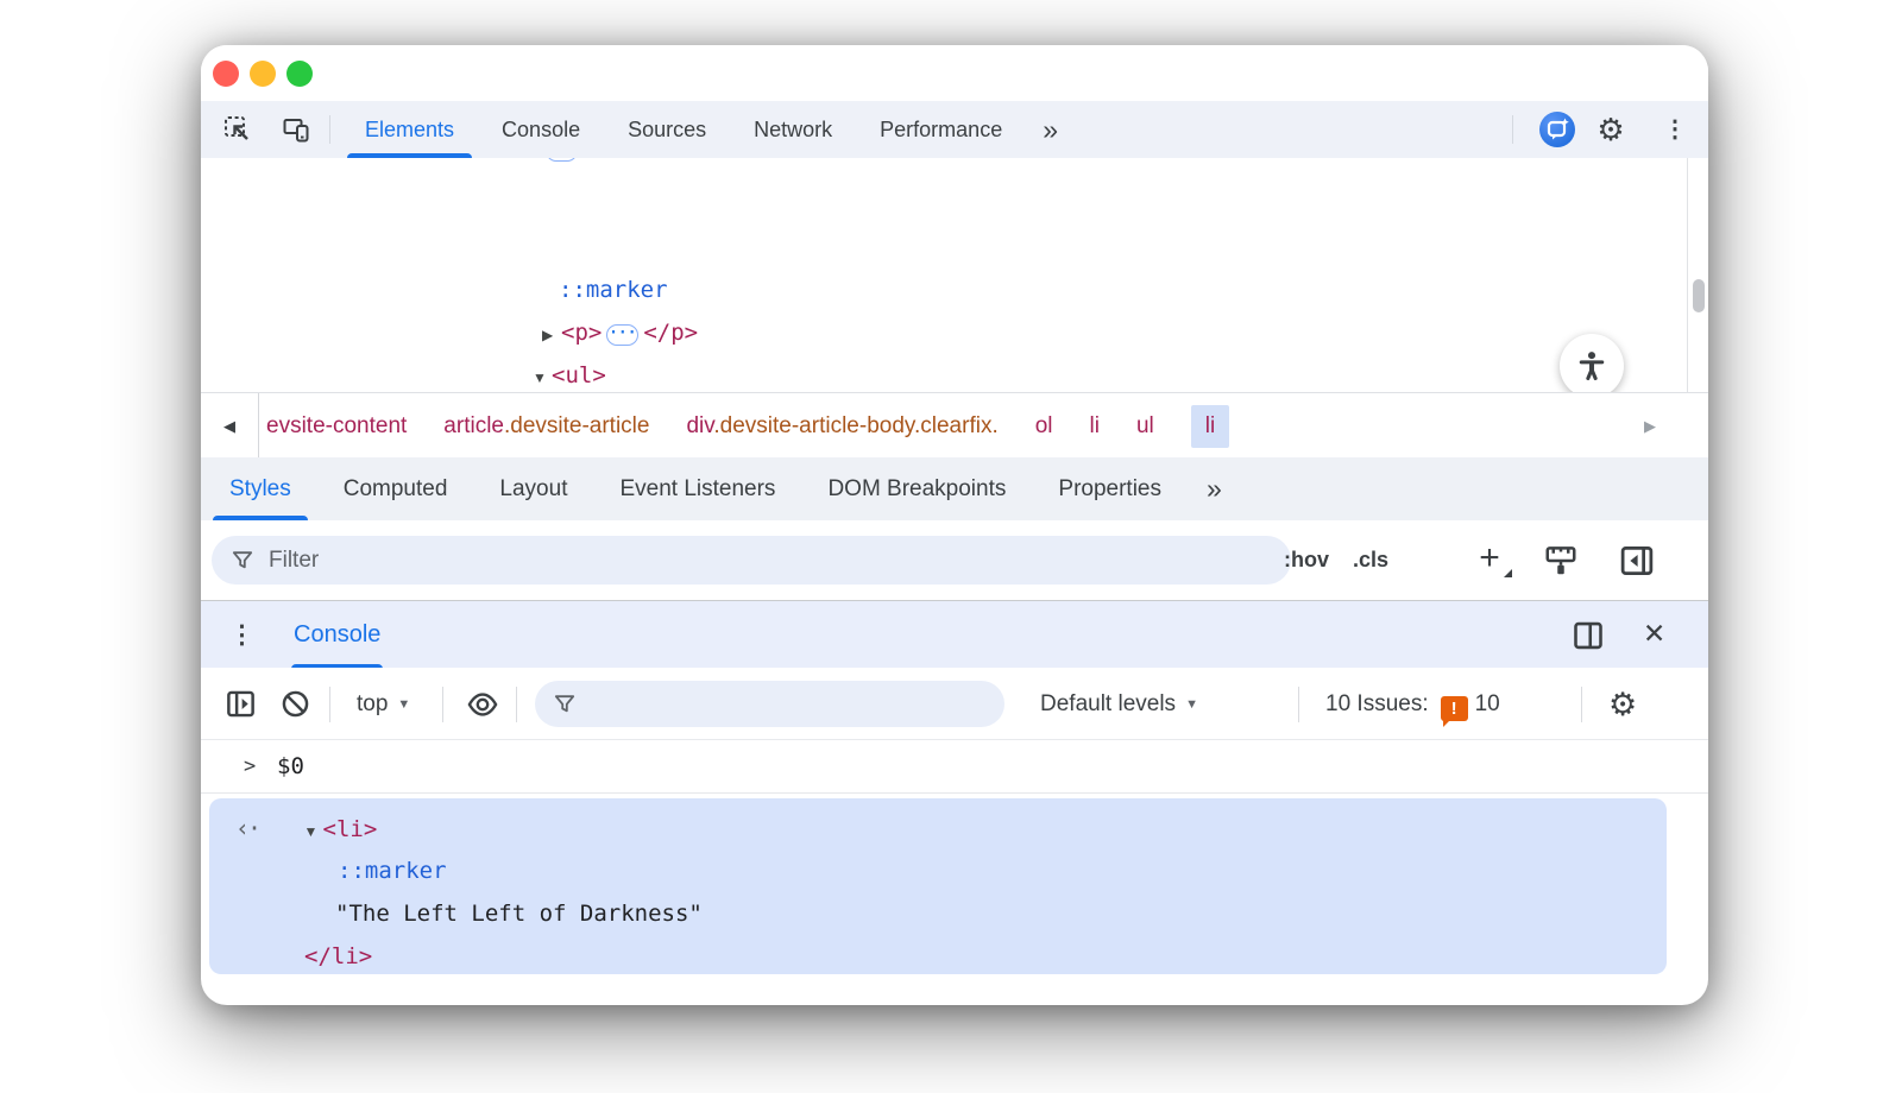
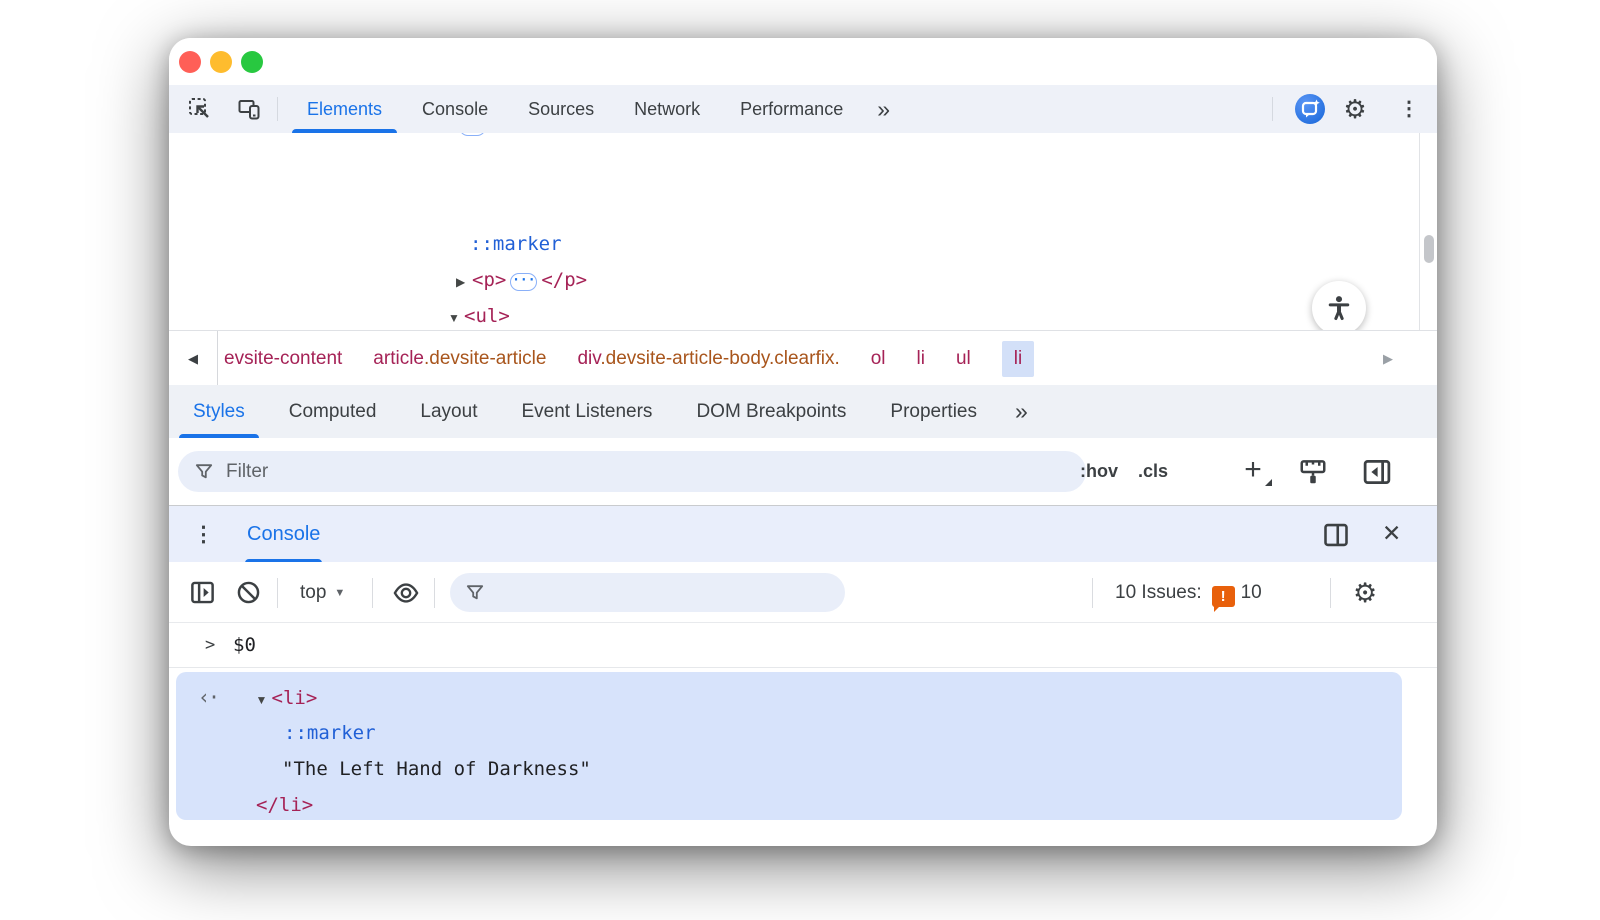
  Elements
  Console
  Sources
  Network
  Performance
  »
  ⚙
  ⋮
  ::marker
  ▶ <p> ··· </p>
  ▼ <ul>
  ◀
  evsite-content
  article.devsite-article
  div.devsite-article-body.clearfix.
  ol
  li
  ul
  li
  ▶
  Styles
  Computed
  Layout
  Event Listeners
  DOM Breakpoints
  Properties
  »
  Filter
  :hov
  .cls
  +
  ⋮
  Console
  ✕
  top ▼
- Default levels ▼
  10 Issues: ! 10
  ⚙
  >
  $0
  ‹· ▼ <li>
  ::marker
- "The Left Left of Darkness"
+ "The Left Hand of Darkness"
  </li>
